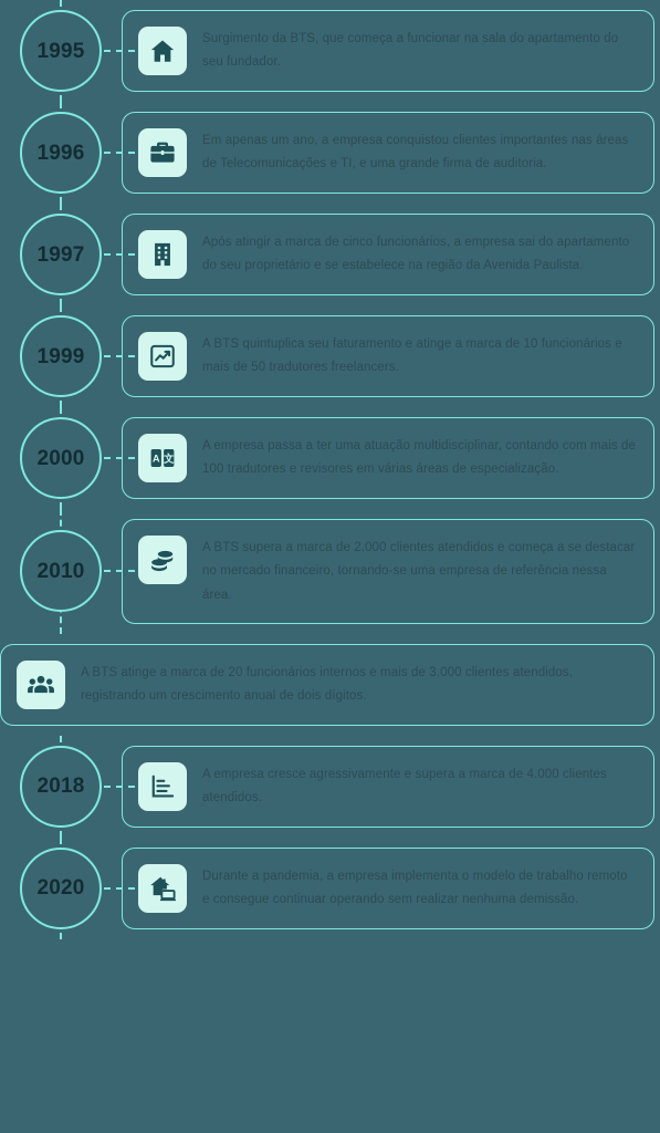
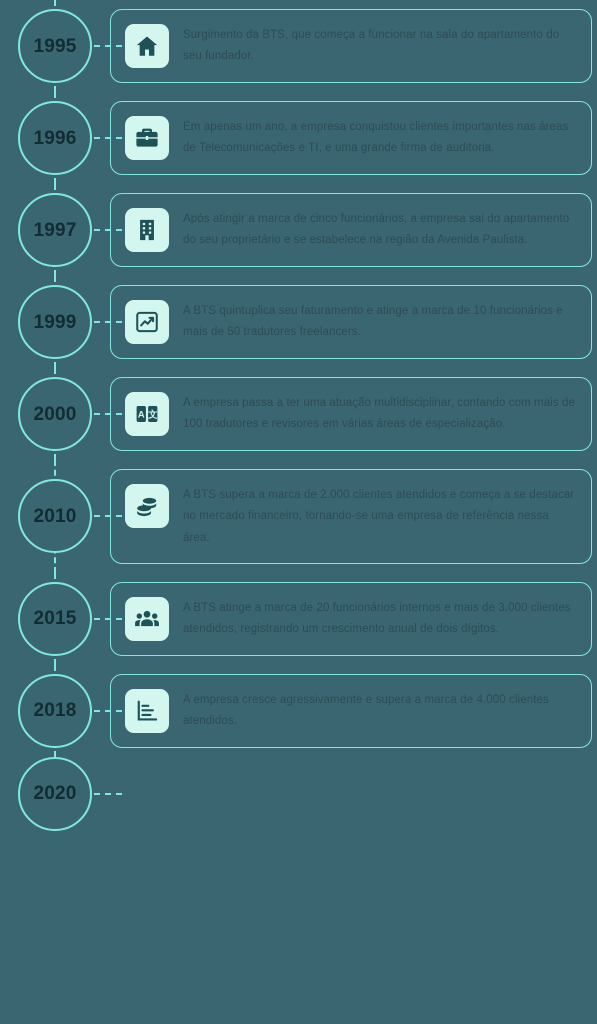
  1995
  Surgimento da BTS, que começa a funcionar na sala do apartamento do seu fundador.
  1996
  Em apenas um ano, a empresa conquistou clientes importantes nas áreas de Telecomunicações e TI, e uma grande firma de auditoria.
  1997
  Após atingir a marca de cinco funcionários, a empresa sai do apartamento do seu proprietário e se estabelece na região da Avenida Paulista.
  1999
  A BTS quintuplica seu faturamento e atinge a marca de 10 funcionários e mais de 50 tradutores freelancers.
  2000
  A
  文
  A empresa passa a ter uma atuação multidisciplinar, contando com mais de 100 tradutores e revisores em várias áreas de especialização.
  2010
  A BTS supera a marca de 2.000 clientes atendidos e começa a se destacar no mercado financeiro, tornando-se uma empresa de referência nessa área.
+ 2015
  A BTS atinge a marca de 20 funcionários internos e mais de 3.000 clientes atendidos, registrando um crescimento anual de dois dígitos.
  2018
  A empresa cresce agressivamente e supera a marca de 4.000 clientes atendidos.
  2020
- Durante a pandemia, a empresa implementa o modelo de trabalho remoto e consegue continuar operando sem realizar nenhuma demissão.
